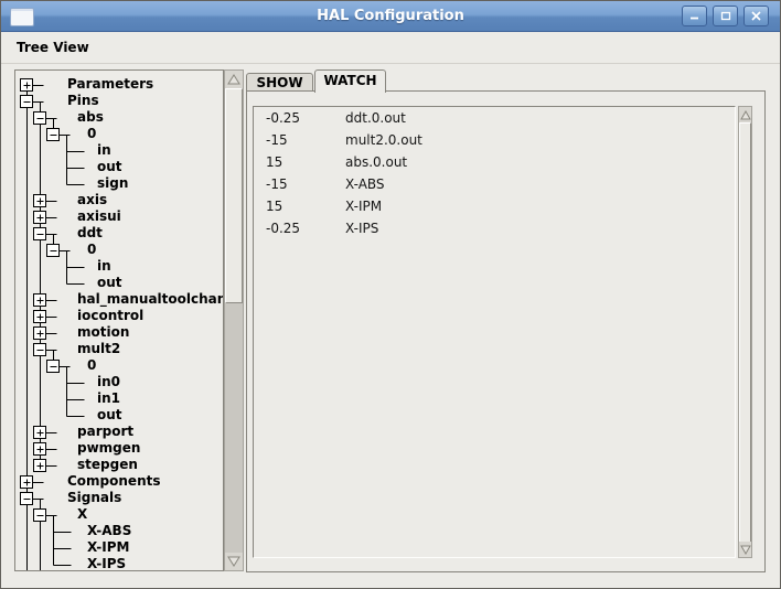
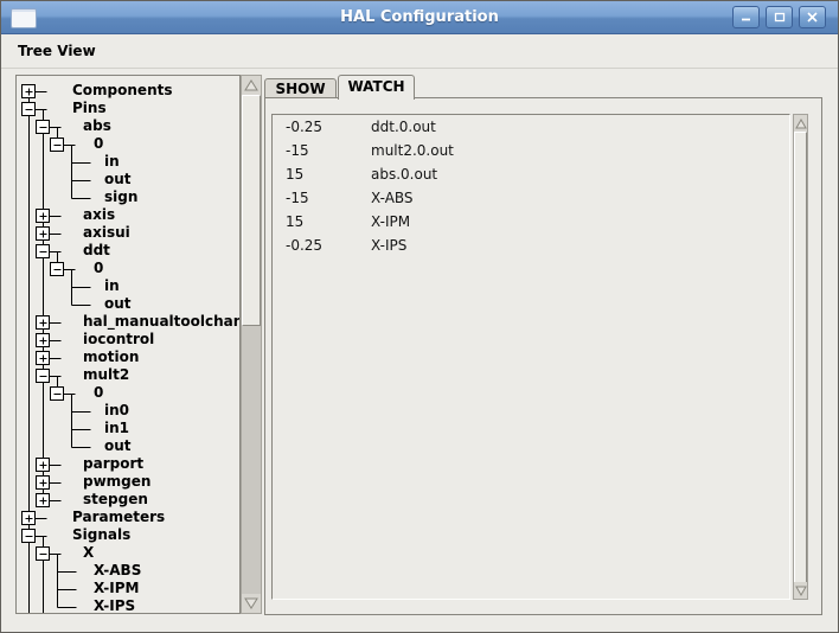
  HAL Configuration
  Tree View
- Parameters
+ Components
  Pins
  abs
  0
  in
  out
  sign
  axis
  axisui
  ddt
  0
  in
  out
  hal_manualtoolchan
  iocontrol
  motion
  mult2
  0
  in0
  in1
  out
  parport
  pwmgen
  stepgen
- Components
+ Parameters
  Signals
  X
  X-ABS
  X-IPM
  X-IPS
  SHOW
  WATCH
  -0.25 ddt.0.out
  -15 mult2.0.out
  15 abs.0.out
  -15 X-ABS
  15 X-IPM
  -0.25 X-IPS
